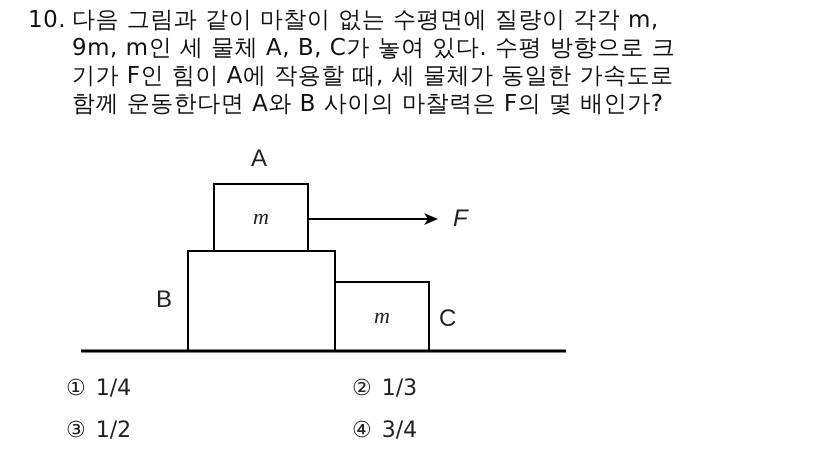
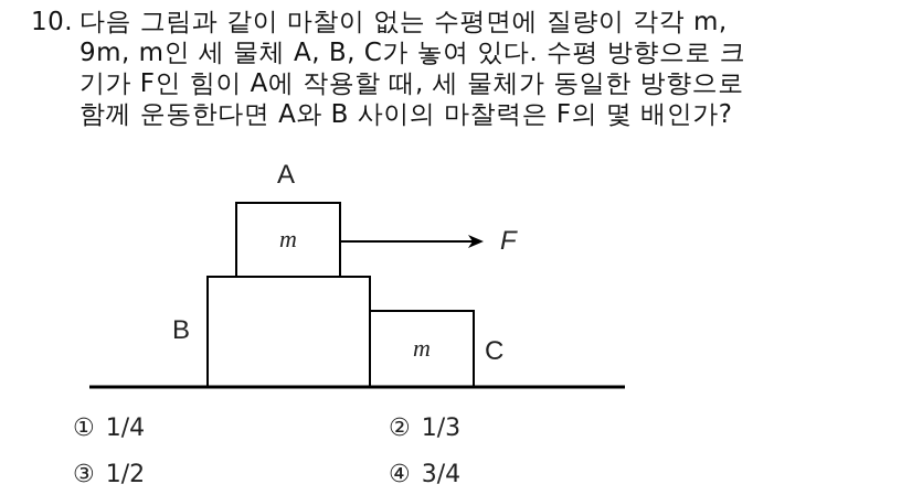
  10.
  다음 그림과 같이 마찰이 없는 수평면에 질량이 각각 m,
  9m, m인 세 물체 A, B, C가 놓여 있다. 수평 방향으로 크
- 기가 F인 힘이 A에 작용할 때, 세 물체가 동일한 가속도로
+ 기가 F인 힘이 A에 작용할 때, 세 물체가 동일한 방향으로
  함께 운동한다면 A와 B 사이의 마찰력은 F의 몇 배인가?
  A
  B
  C
  F
  m
  m
  ① 1/4
  ② 1/3
  ③ 1/2
  ④ 3/4
